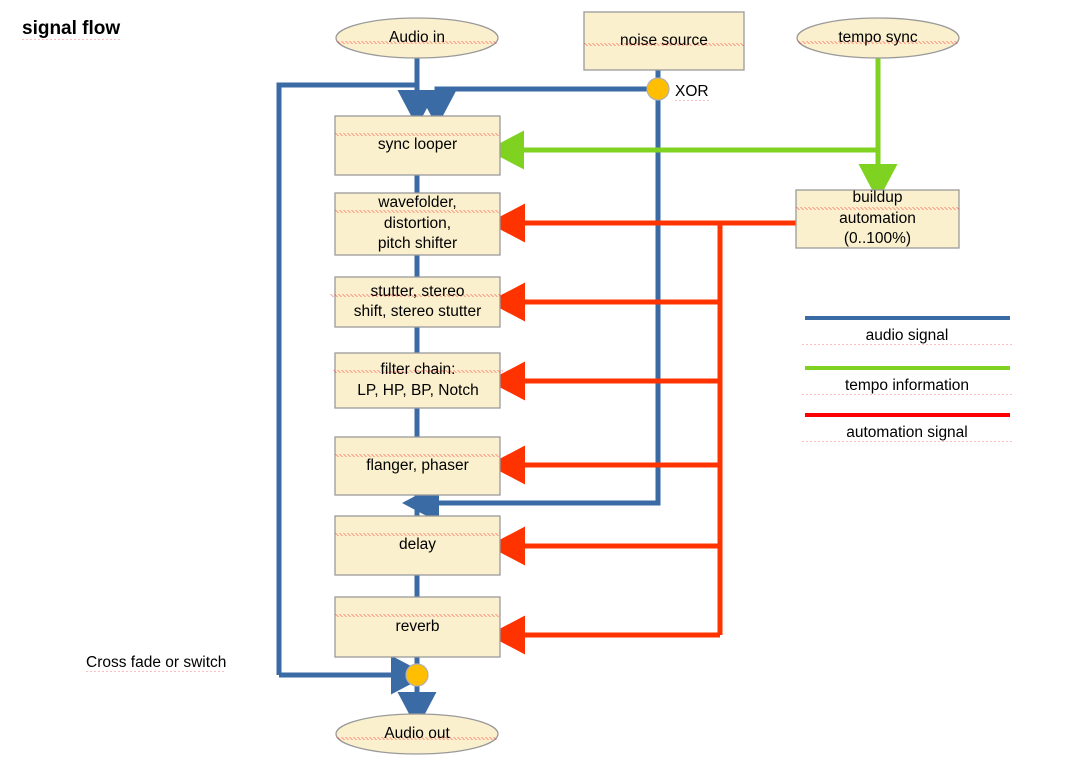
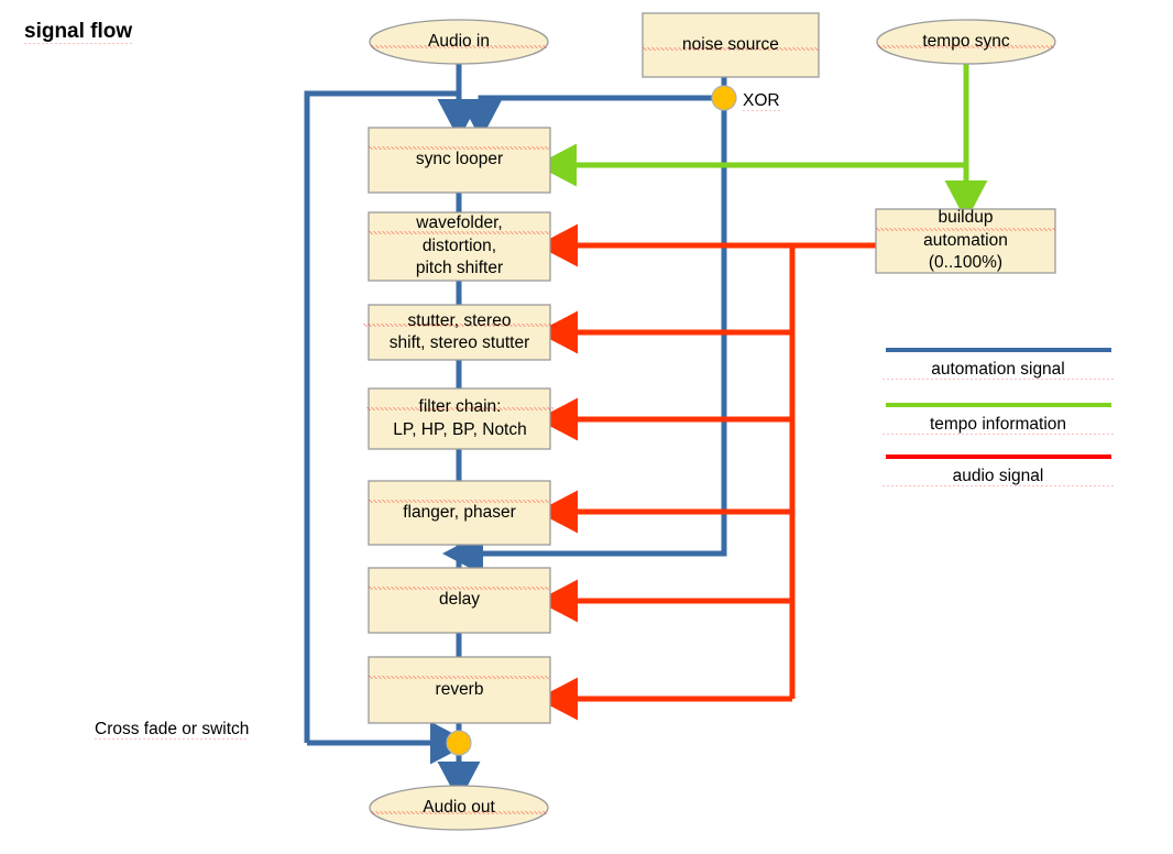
  signal flow
  Audio in
  noise source
  tempo sync
  buildup
  automation
  (0..100%)
  sync looper
  wavefolder,
  distortion,
  pitch shifter
  stutter, stereo
  shift, stereo stutter
  filter chain:
  LP, HP, BP, Notch
  flanger, phaser
  delay
  reverb
  Audio out
  XOR
  Cross fade or switch
- audio signal
+ automation signal
  tempo information
- automation signal
+ audio signal
